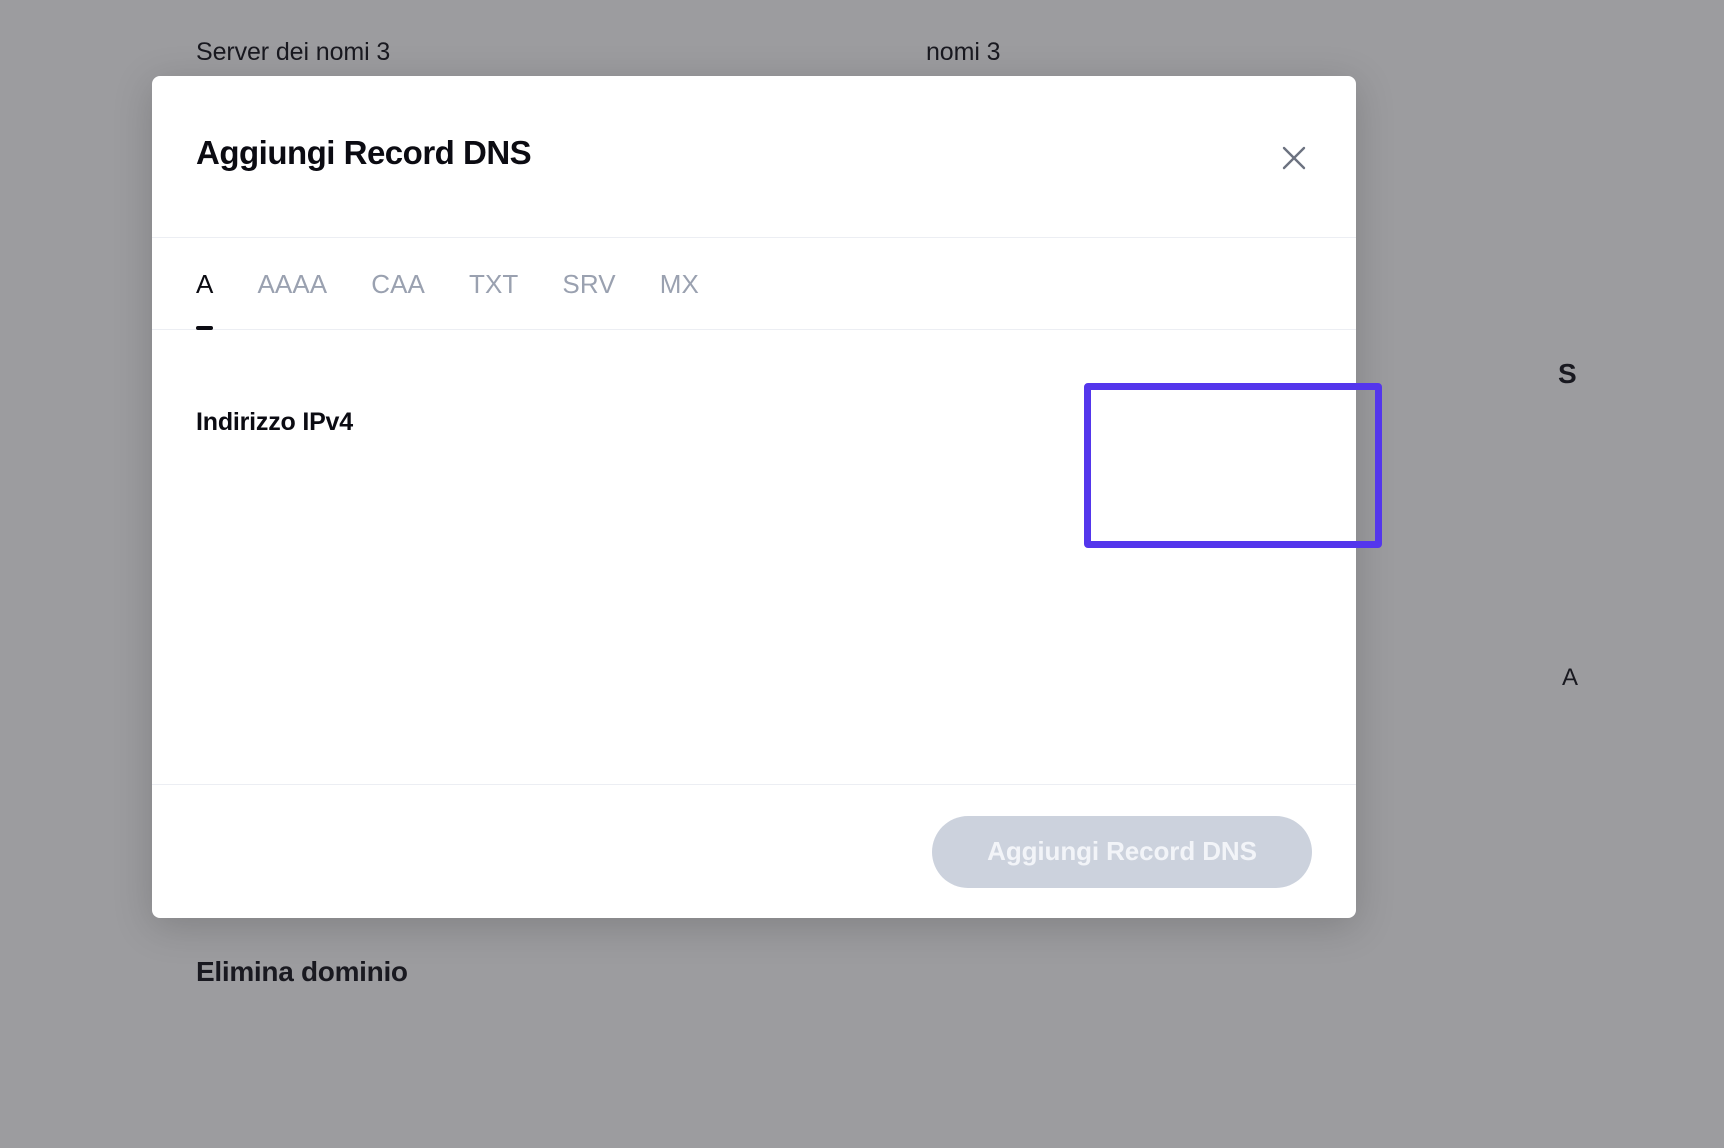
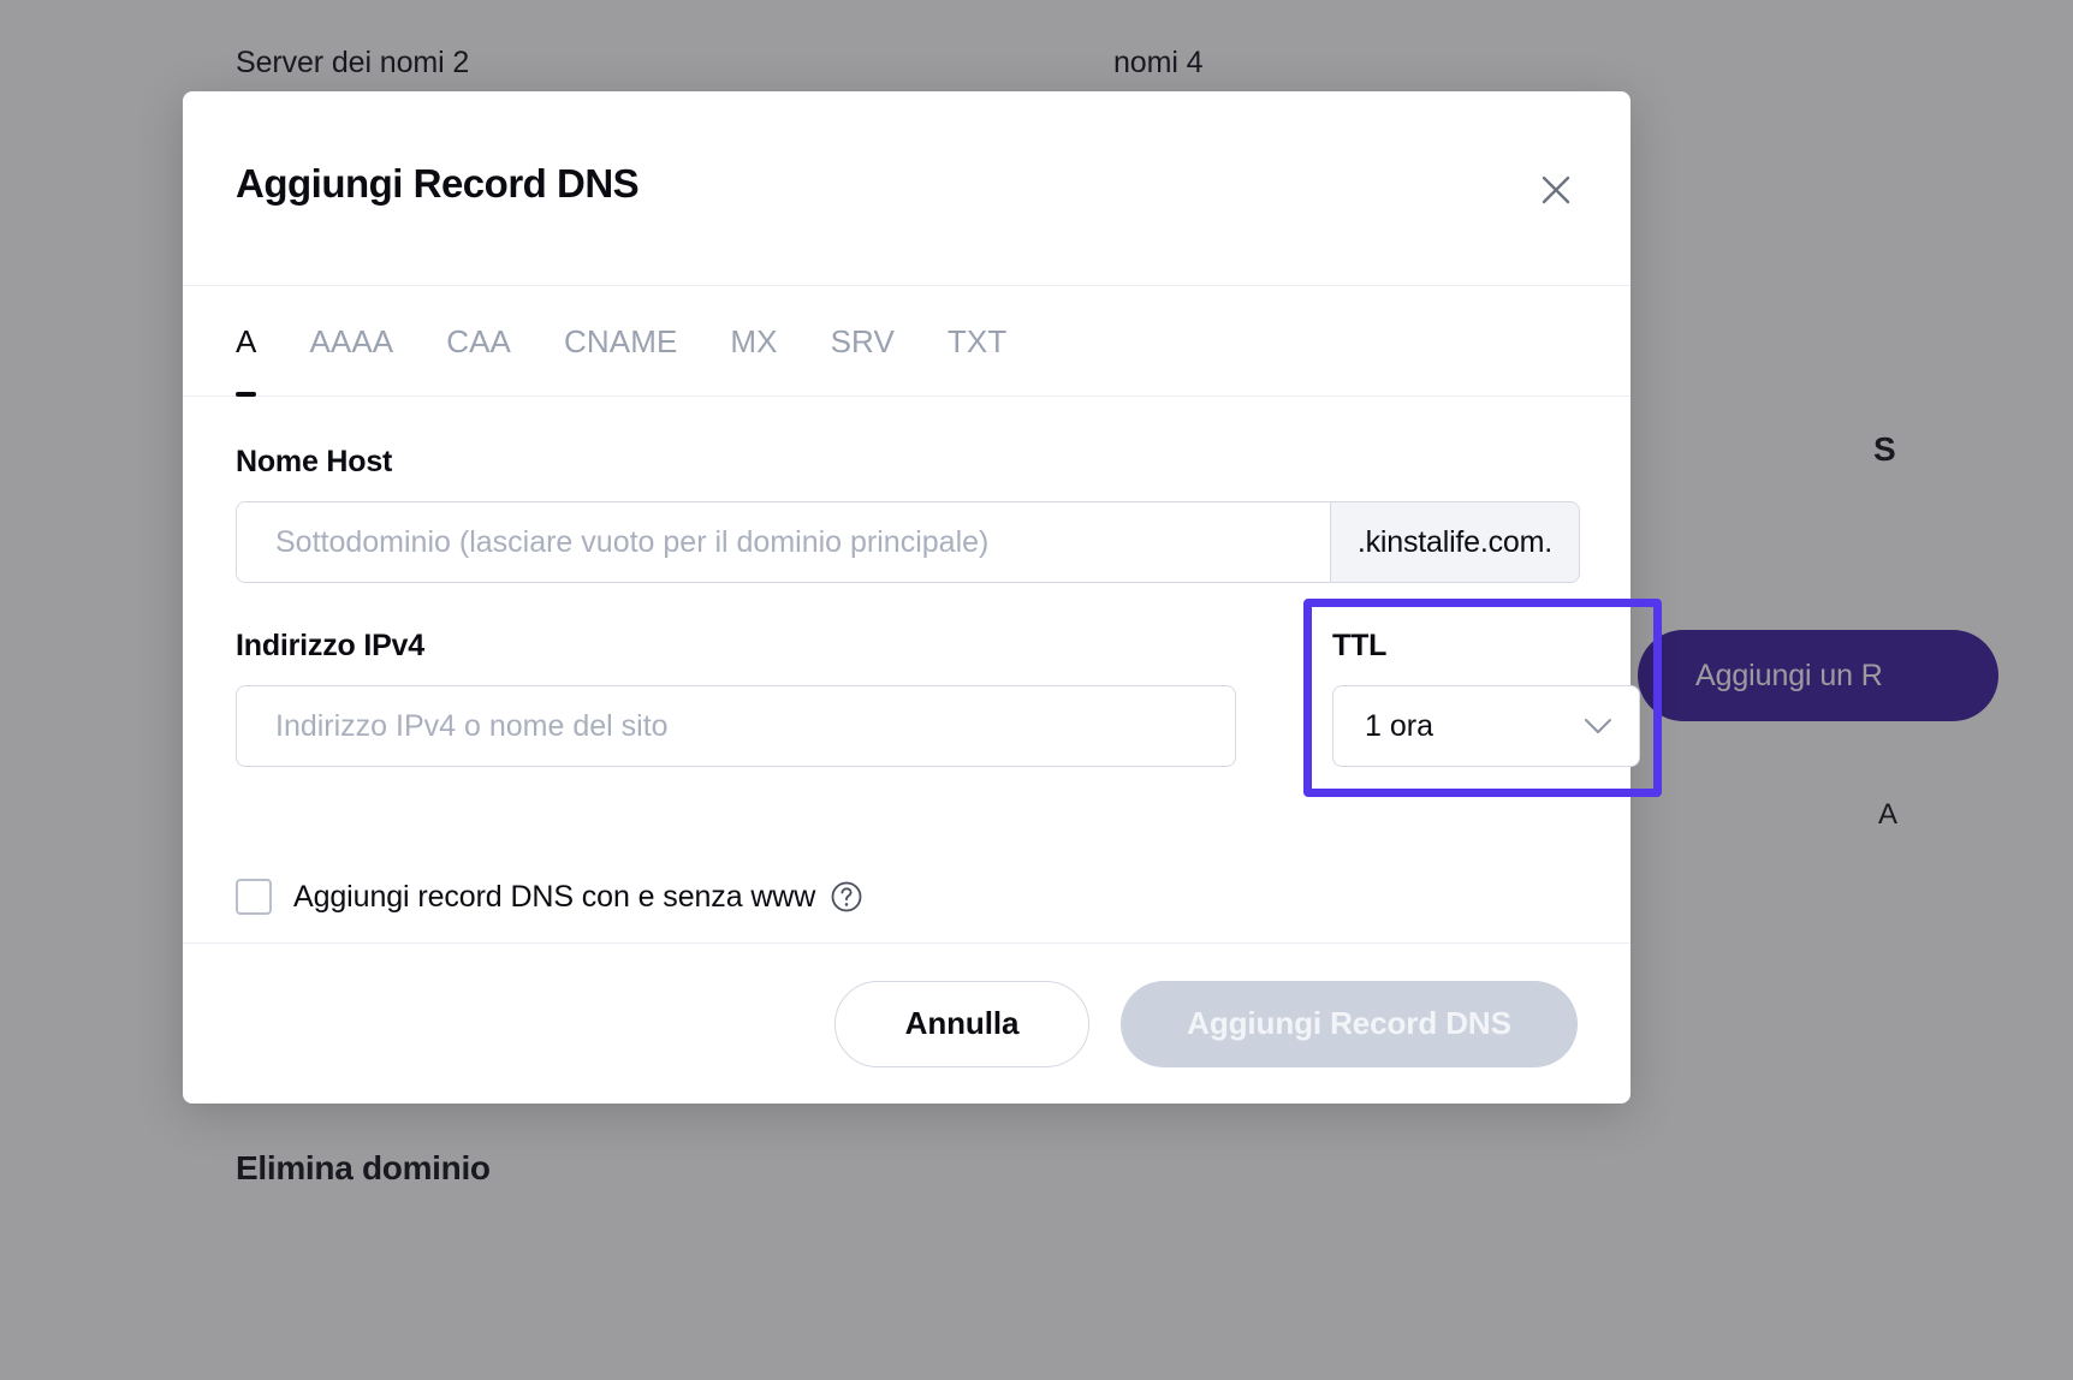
- Server dei nomi 3
+ Server dei nomi 2
- nomi 3
+ nomi 4
  Elimina dominio
  S
  A
+ Aggiungi un R
  Aggiungi Record DNS
  A
  AAAA
  CAA
+ CNAME
- TXT
+ MX
  SRV
- MX
+ TXT
+ Nome Host
+ Sottodominio (lasciare vuoto per il dominio principale)
+ .kinstalife.com.
  Indirizzo IPv4
+ Indirizzo IPv4 o nome del sito
+ TTL
+ 1 ora
+ Aggiungi record DNS con e senza www
+ Annulla
  Aggiungi Record DNS
